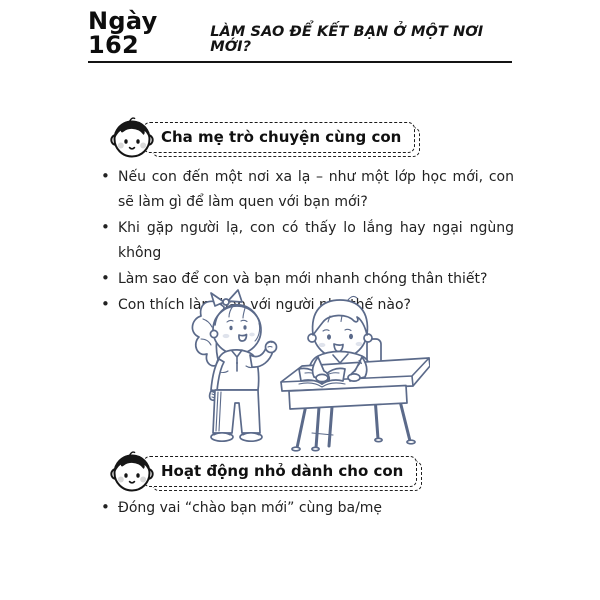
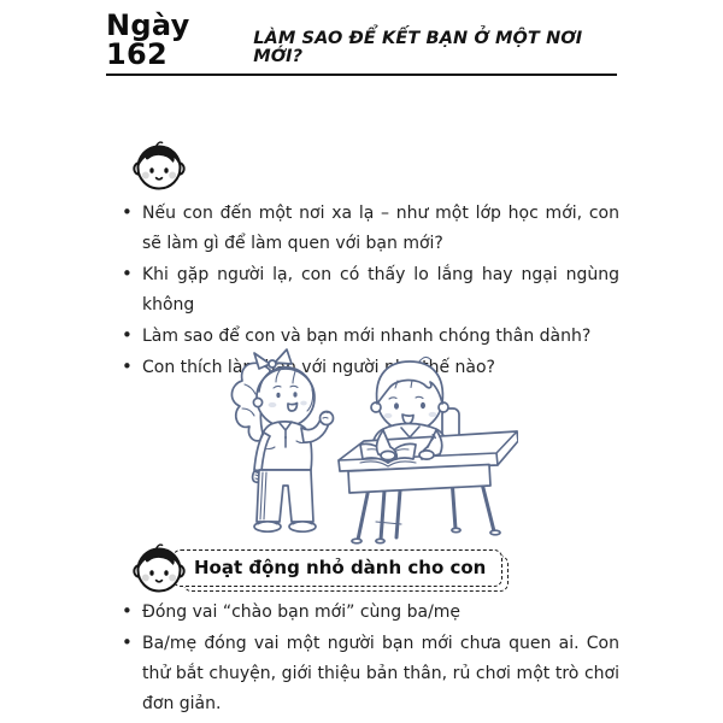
  Ngày 162
  LÀM SAO ĐỂ KẾT BẠN Ở MỘT NƠI MỚI?
- Cha mẹ trò chuyện cùng con
  Nếu con đến một nơi xa lạ – như một lớp học mới, con sẽ làm gì để làm quen với bạn mới?
  Khi gặp người lạ, con có thấy lo lắng hay ngại ngùng không
- Làm sao để con và bạn mới nhanh chóng thân thiết?
+ Làm sao để con và bạn mới nhanh chóng thân dành?
  Con thích là với ngườihế nào?
  Hoạt động nhỏ dành cho con
  Đóng vai “chào bạn mới” cùng ba/mẹ
+ Ba/mẹ đóng vai một người bạn mới chưa quen ai. Con thử bắt chuyện, giới thiệu bản thân, rủ chơi một trò chơi đơn giản.
